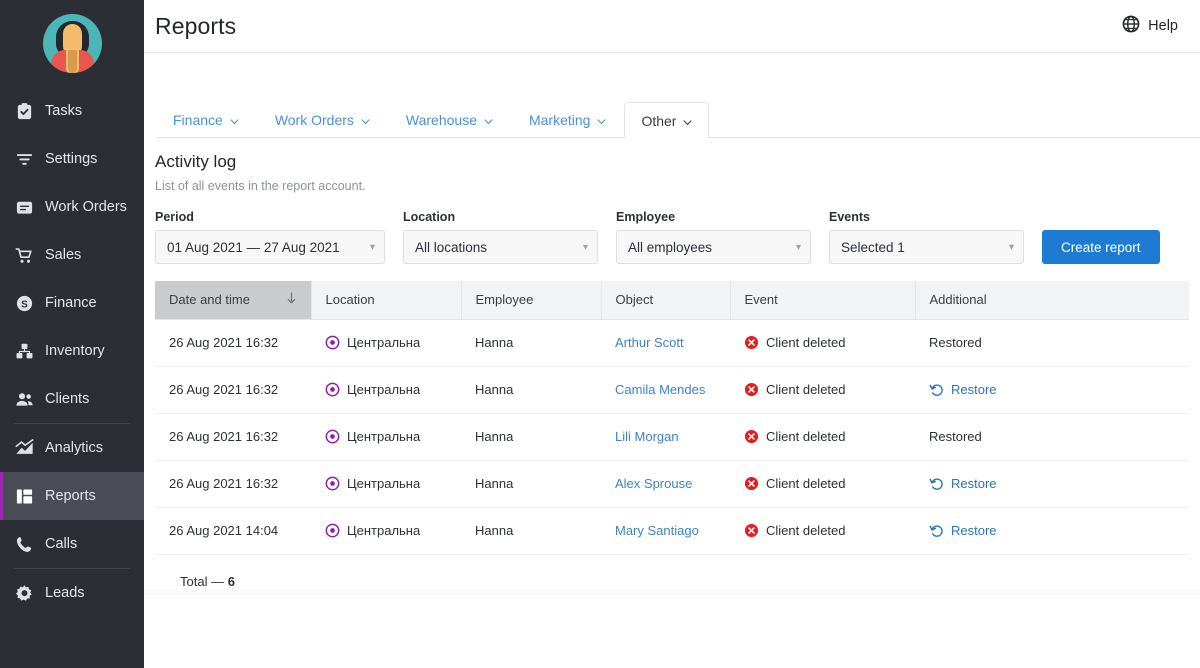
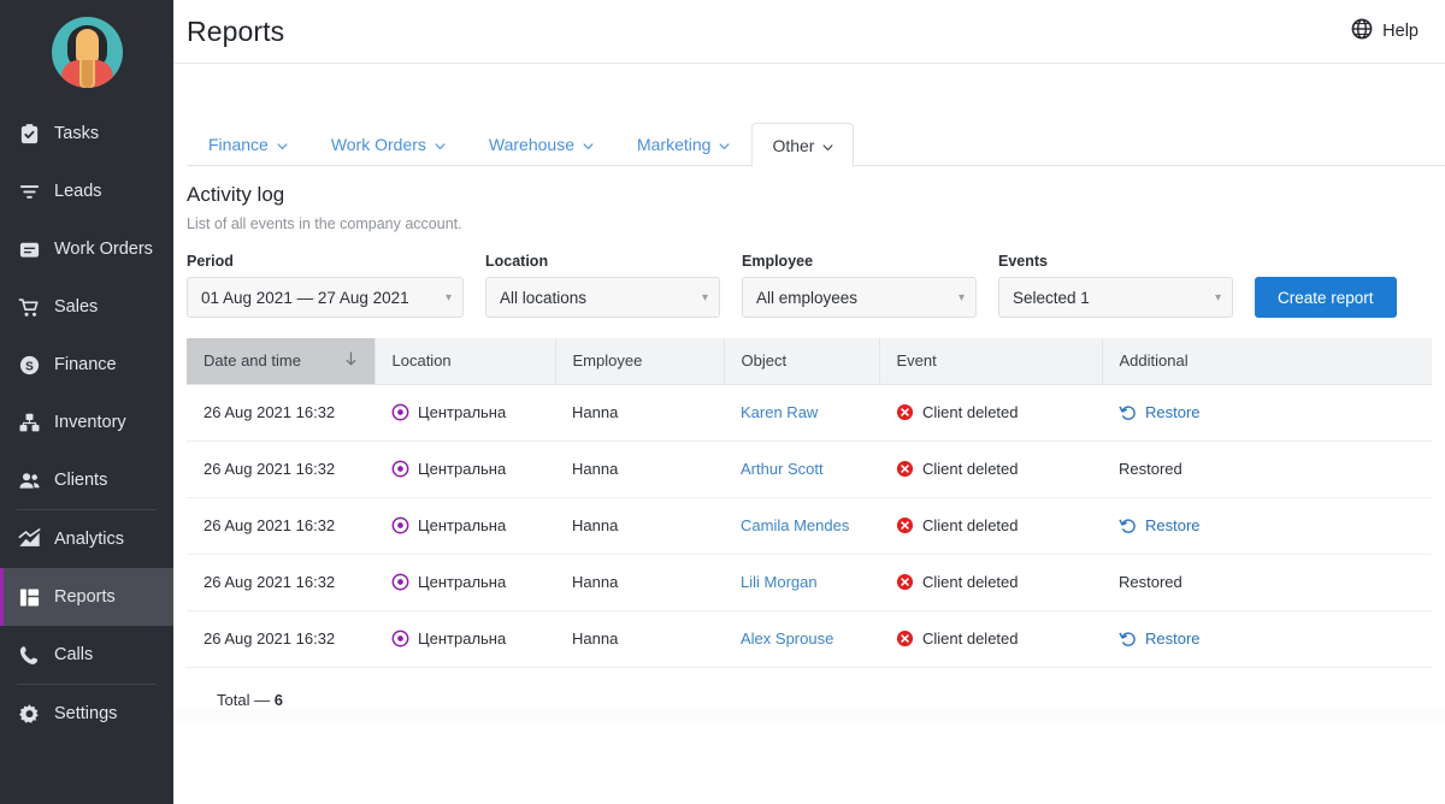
  Tasks
- Settings
+ Leads
  Work Orders
  Sales
  S
  Finance
  Inventory
  Clients
  Analytics
  Reports
  Calls
- Leads
+ Settings
  Reports
  Help
  Finance
  Work Orders
  Warehouse
  Marketing
  Other
  Activity log
- List of all events in the report account.
+ List of all events in the company account.
  Period
  01 Aug 2021 — 27 Aug 2021
  ▾
  Location
  All locations
  ▾
  Employee
  All employees
  ▾
  Events
  Selected 1
  ▾
  Create report
  Date and time	Location	Employee	Object	Event	Additional
+ 26 Aug 2021 16:32	Центральна	Hanna	Karen Raw	Client deleted	Restore
  26 Aug 2021 16:32	Центральна	Hanna	Arthur Scott	Client deleted	Restored
  26 Aug 2021 16:32	Центральна	Hanna	Camila Mendes	Client deleted	Restore
  26 Aug 2021 16:32	Центральна	Hanna	Lili Morgan	Client deleted	Restored
  26 Aug 2021 16:32	Центральна	Hanna	Alex Sprouse	Client deleted	Restore
- 26 Aug 2021 14:04	Центральна	Hanna	Mary Santiago	Client deleted	Restore
  Total — 6
